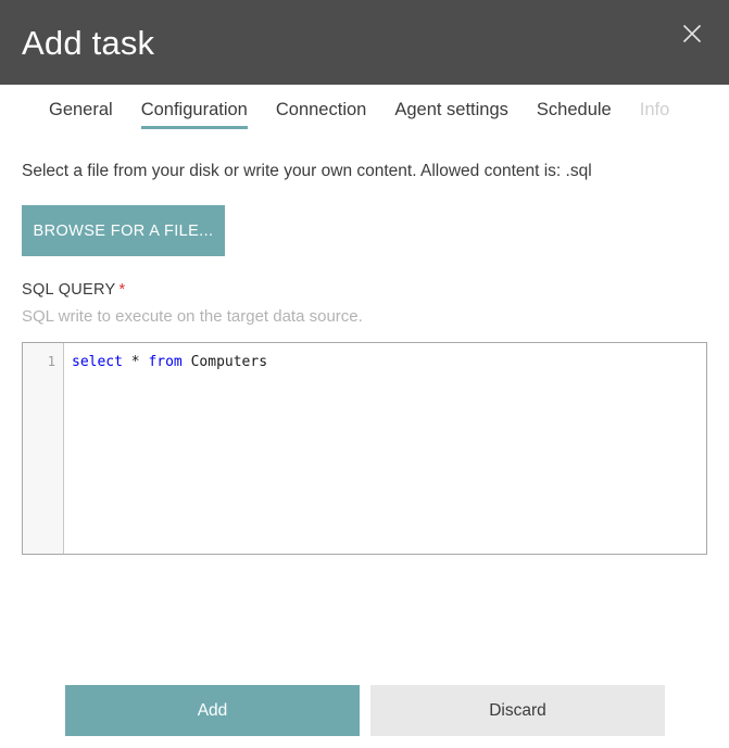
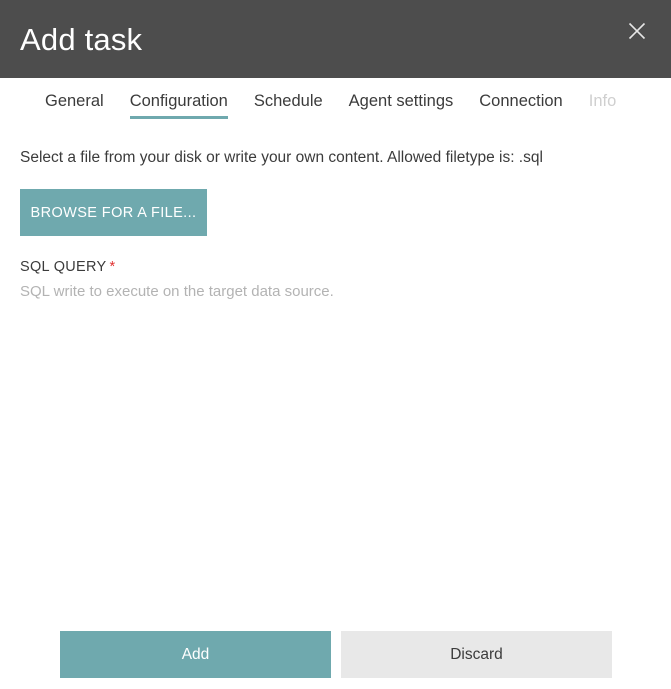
  Add task
  General
  Configuration
- Connection
+ Schedule
  Agent settings
- Schedule
+ Connection
  Info
- Select a file from your disk or write your own content. Allowed content is: .sql
+ Select a file from your disk or write your own content. Allowed filetype is: .sql
  BROWSE FOR A FILE...
  SQL QUERY *
  SQL write to execute on the target data source.
- 1
- select * from Computers
  Add
  Discard
